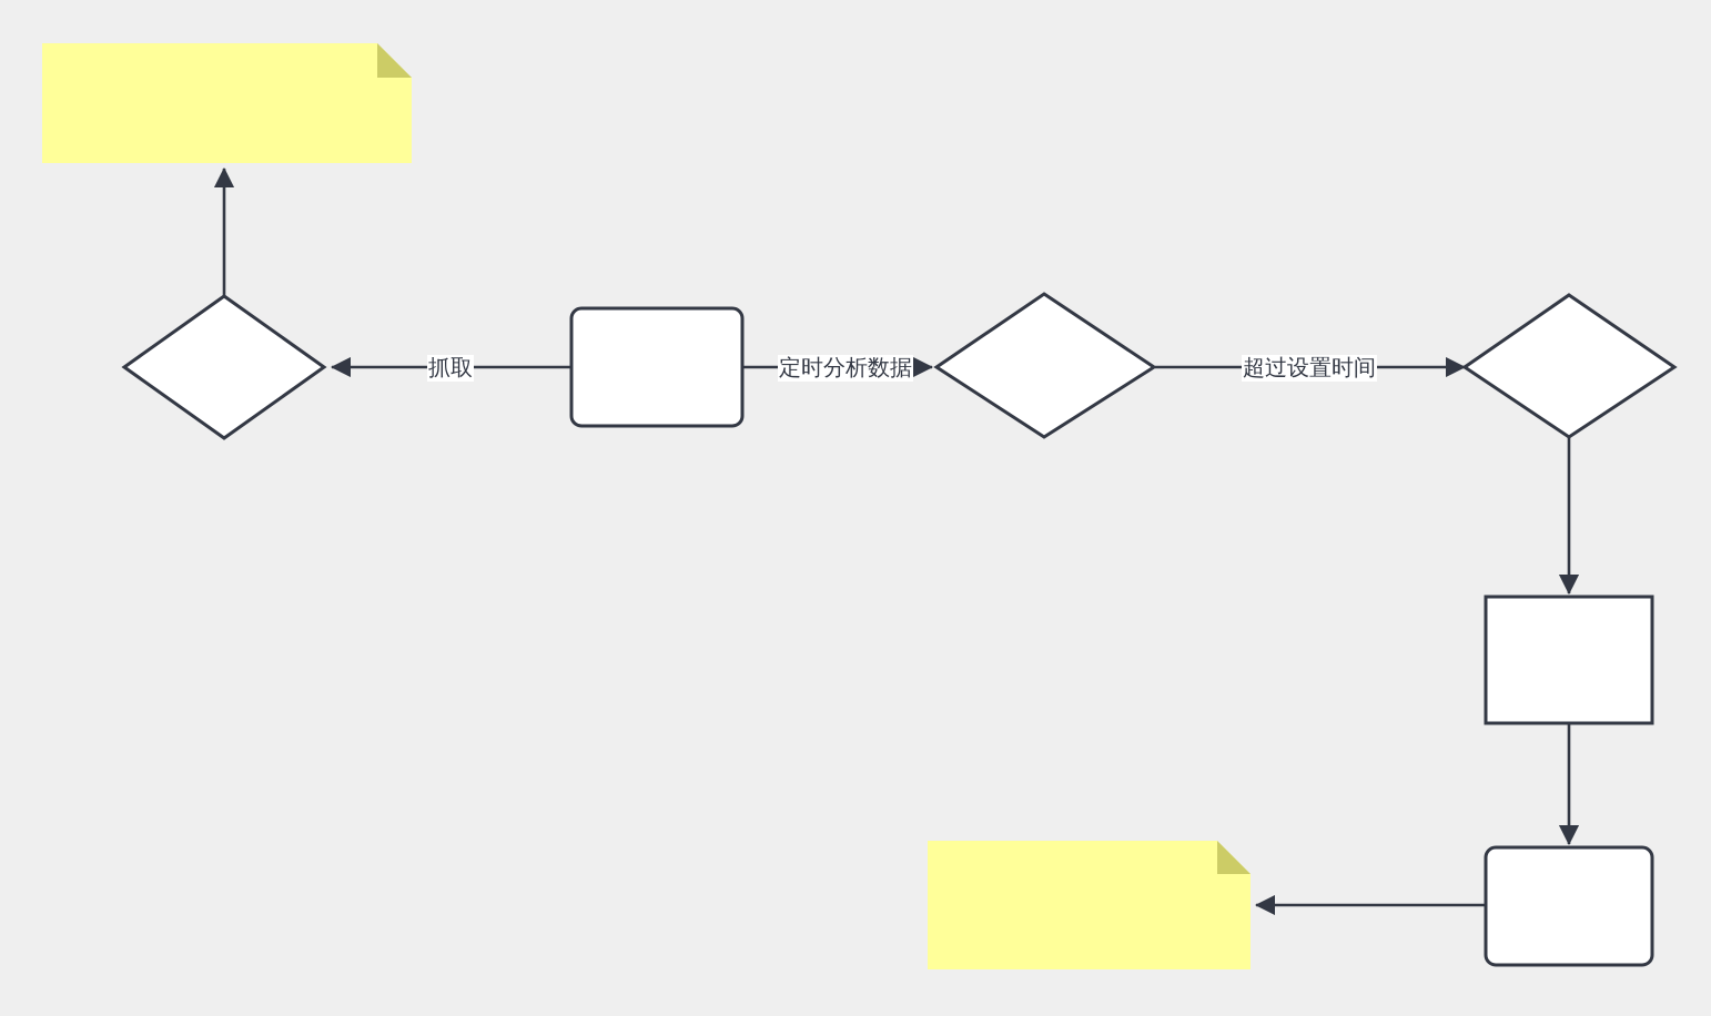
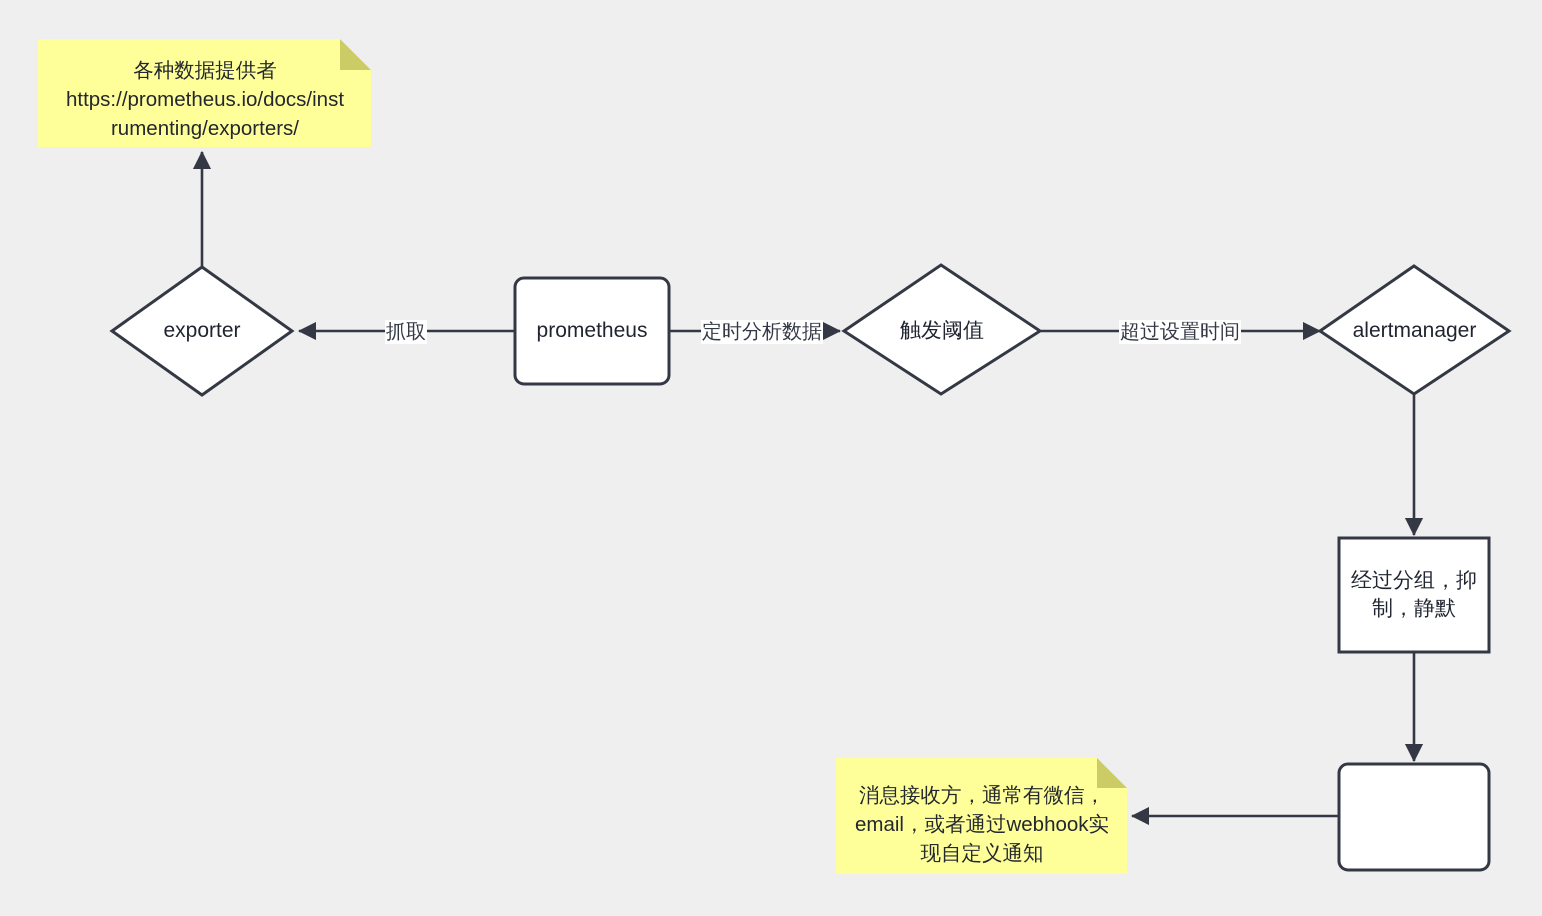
+ 各种数据提供者
+ https://prometheus.io/docs/inst
+ rumenting/exporters/
+ 消息接收方，通常有微信，
+ email，或者通过webhook实
+ 现自定义通知
+ exporter
+ prometheus
+ 触发阈值
+ alertmanager
+ 经过分组，抑
+ 制，静默
  抓取
  定时分析数据
  超过设置时间
